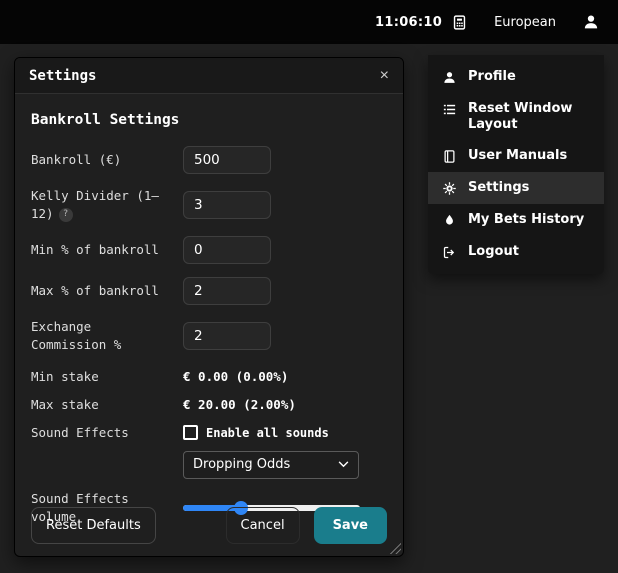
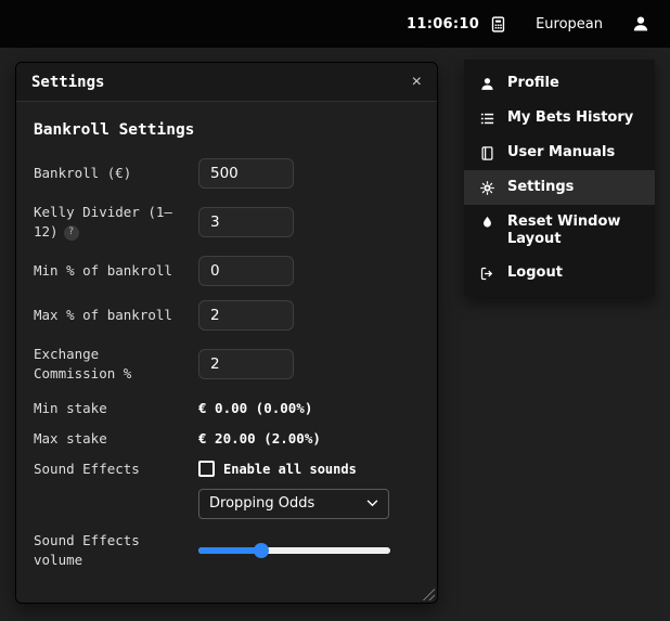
  11:06:10
  European
  Settings
  ×
  Bankroll Settings
  Bankroll (€)
  500
  Kelly Divider (1–12) ?
  3
  Min % of bankroll
  0
  Max % of bankroll
  2
  Exchange Commission %
  2
  Min stake
  € 0.00 (0.00%)
  Max stake
  € 20.00 (2.00%)
  Sound Effects
  Enable all sounds
  Dropping Odds
  Sound Effects volume
- Reset Defaults
- Cancel
- Save
  Profile
- Reset Window Layout
+ My Bets History
  User Manuals
  Settings
- My Bets History
+ Reset Window Layout
  Logout
